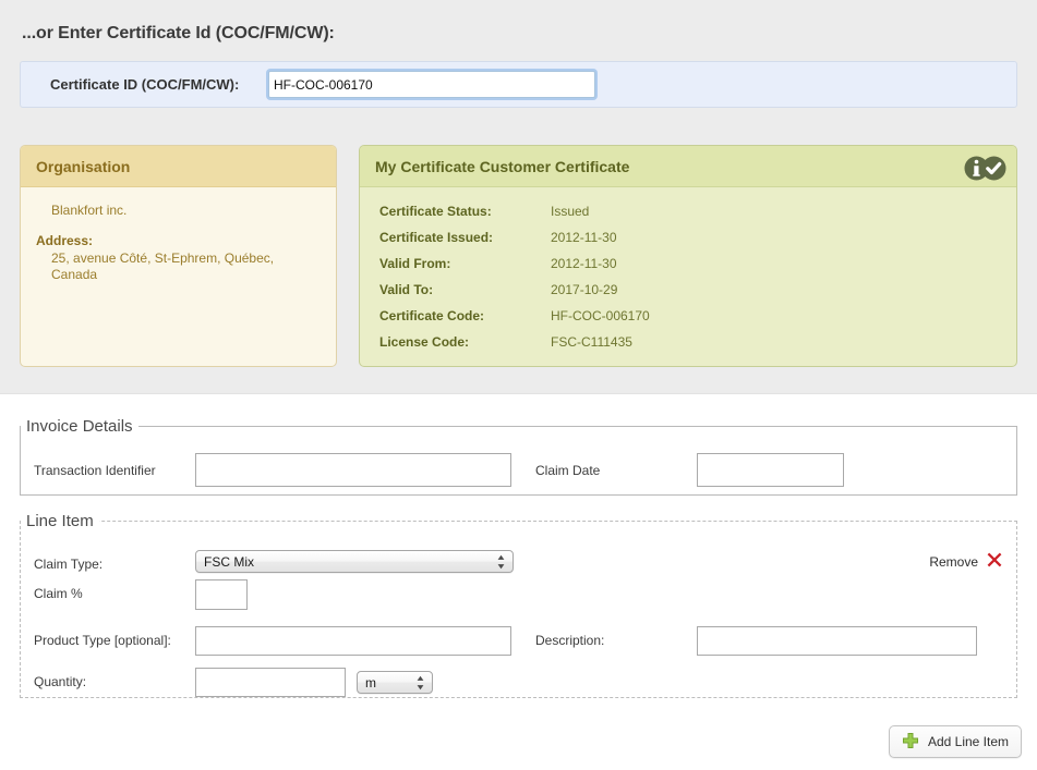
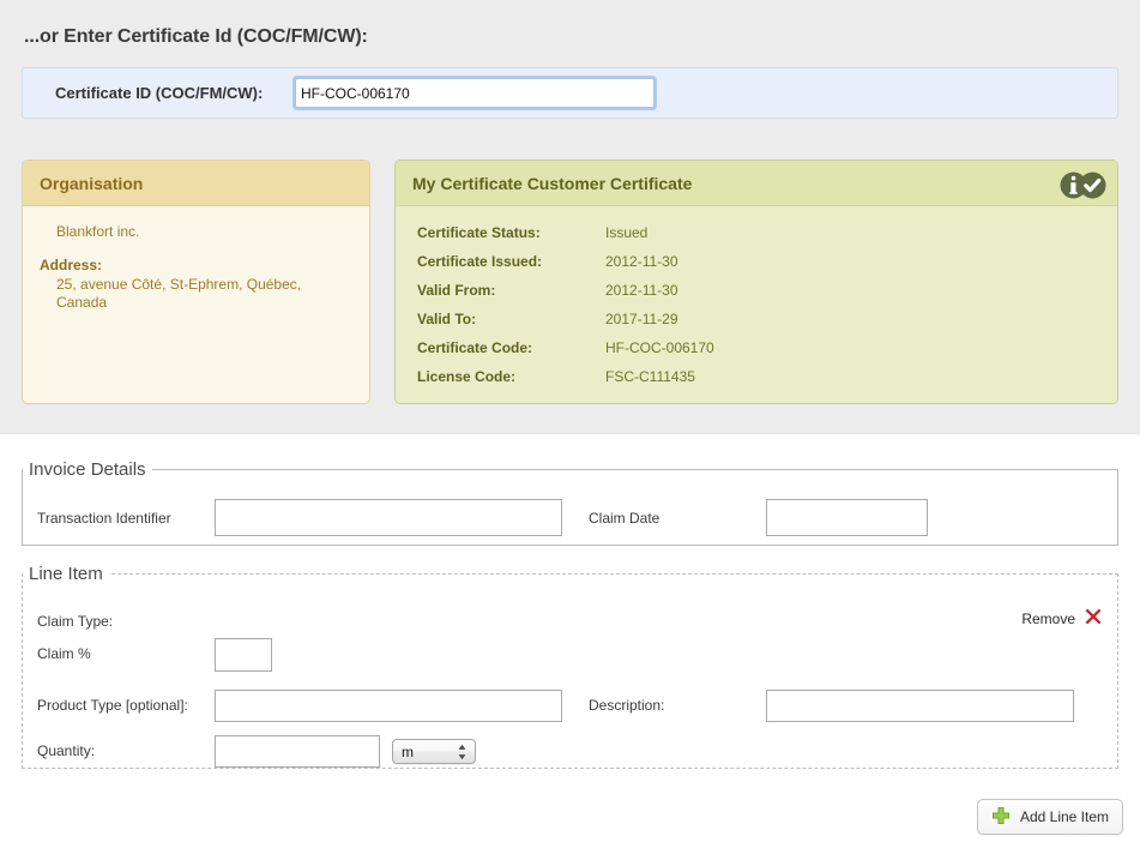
  ...or Enter Certificate Id (COC/FM/CW):
  Certificate ID (COC/FM/CW):
  HF-COC-006170
  Organisation
  Blankfort inc.
  Address:
  25, avenue Côté, St-Ephrem, Québec, Canada
  My Certificate Customer Certificate
  Certificate Status:
  Issued
  Certificate Issued:
  2012-11-30
  Valid From:
  2012-11-30
  Valid To:
- 2017-10-29
+ 2017-11-29
  Certificate Code:
  HF-COC-006170
  License Code:
  FSC-C111435
  Invoice Details
  Transaction Identifier
  Claim Date
  Line Item
  Remove
  Claim Type:
- FSC Mix
  Claim %
  Product Type [optional]:
  Description:
  Quantity:
  m
  Add Line Item
